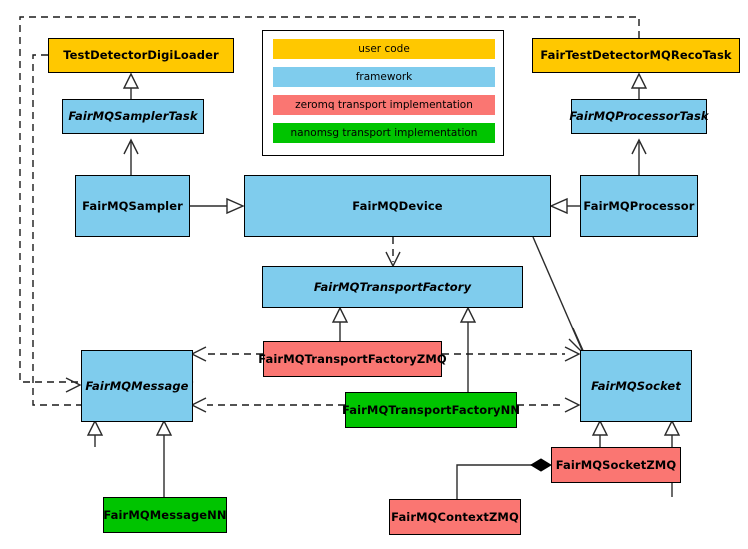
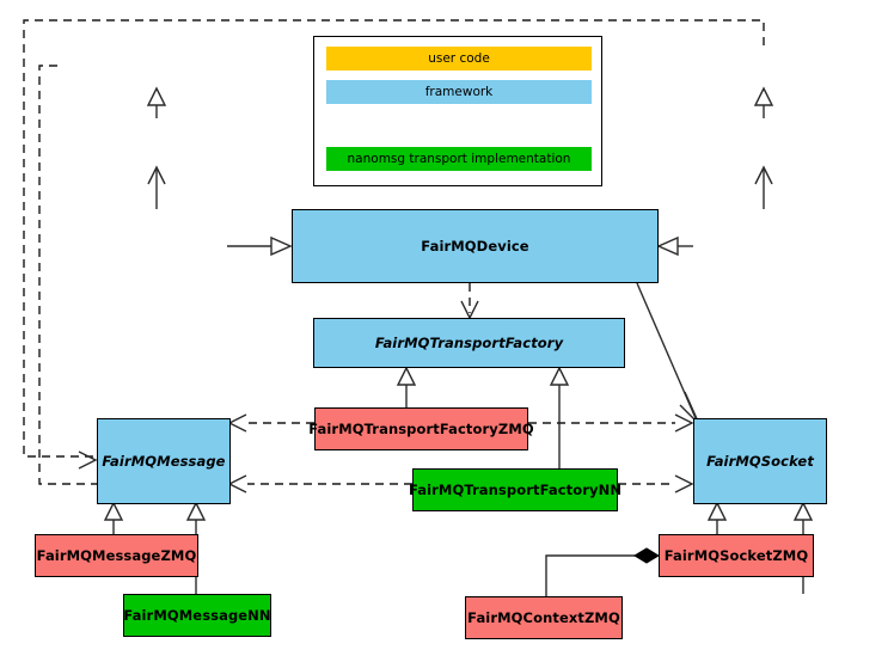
- TestDetectorDigiLoader
- FairMQSamplerTask
- FairMQSampler
  FairMQDevice
- FairMQProcessor
- FairMQProcessorTask
- FairTestDetectorMQRecoTask
  FairMQTransportFactory
  FairMQTransportFactoryZMQ
  FairMQTransportFactoryNN
  FairMQMessage
  FairMQSocket
+ FairMQMessageZMQ
  FairMQMessageNN
  FairMQSocketZMQ
  FairMQContextZMQ
  user code
  framework
- zeromq transport implementation
  nanomsg transport implementation
